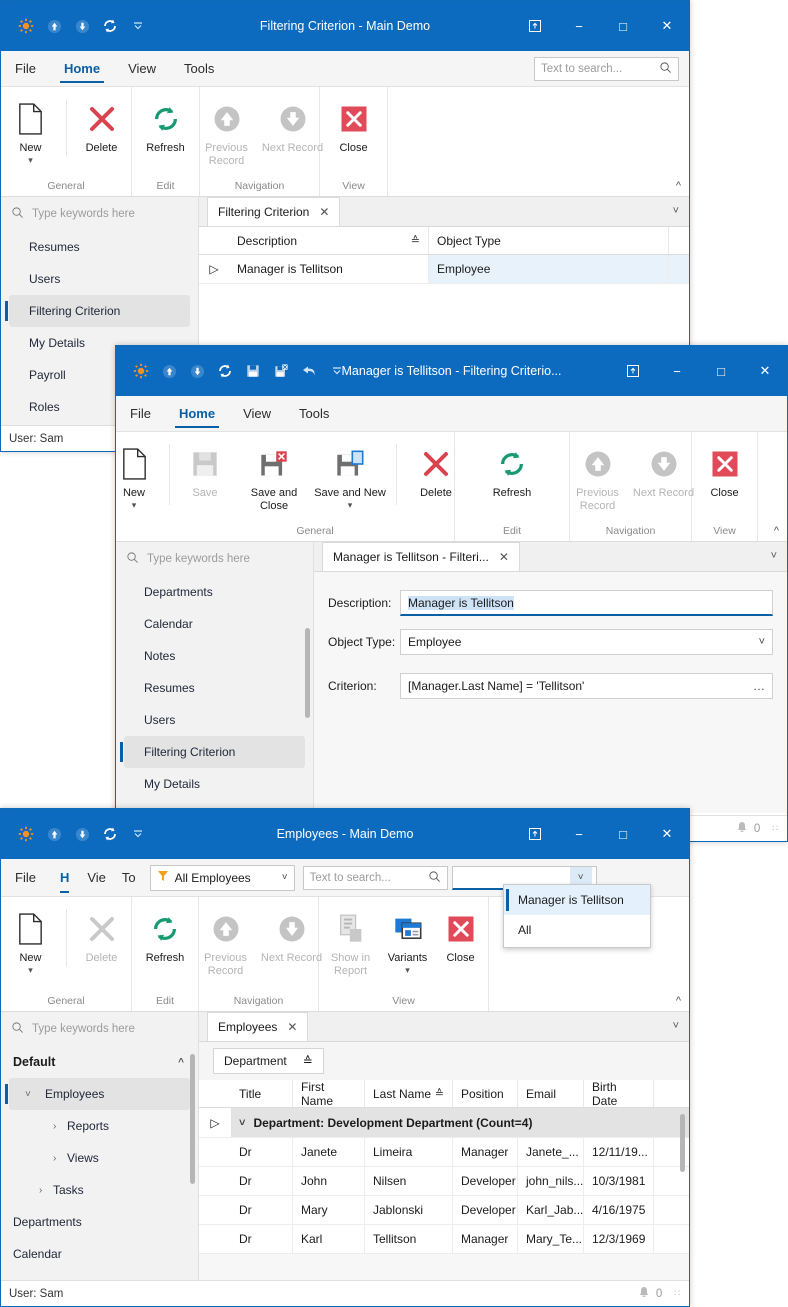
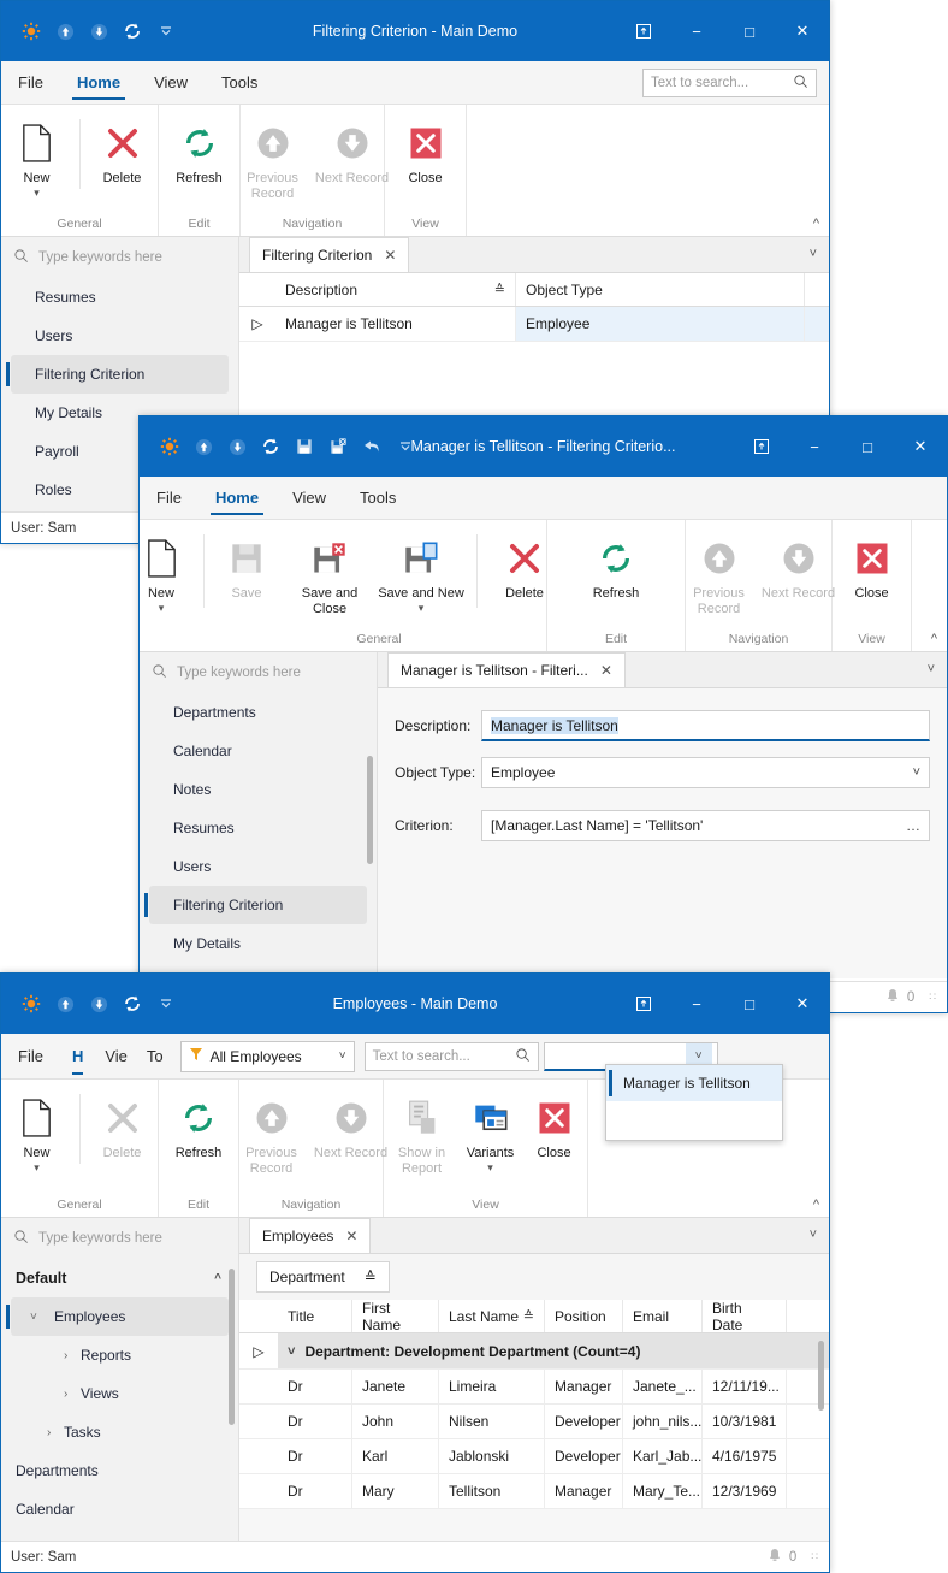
  Filtering Criterion - Main Demo
  −
  □
  ✕
  File
  Home
  View
  Tools
  Text to search...
  New
  ▾
  Delete
  General
  Refresh
  Edit
  Previous Record
  Next Record
  Navigation
  Close
  View
  ^
  Type keywords here
  Resumes
  Users
  Filtering Criterion
  My Details
  Payroll
  Roles
  Filtering Criterion
  ✕
  ˅
  Description
  ≙
  Object Type
  ▷
  Manager is Tellitson
  Employee
  User: Sam
  Manager is Tellitson - Filtering Criterio...
  −
  □
  ✕
  File
  Home
  View
  Tools
  New
  ▾
  Save
  Save and Close
  Save and New
  ▾
  Delete
  General
  Refresh
  Edit
  Previous Record
  Next Record
  Navigation
  Close
  View
  ^
  Type keywords here
  Departments
  Calendar
  Notes
  Resumes
  Users
  Filtering Criterion
  My Details
  Manager is Tellitson - Filteri...
  ✕
  ˅
  Description:
  Manager is Tellitson
  Object Type:
  Employee
  ˅
  Criterion:
  [Manager.Last Name] = 'Tellitson'
  …
  0
  ∷
  Employees - Main Demo
  −
  □
  ✕
  File
  H
  Vie
  To
  All Employees
  ˅
  Text to search...
  ˅
  New
  ▾
  Delete
  General
  Refresh
  Edit
  Previous Record
  Next Record
  Navigation
  Show in Report
  Variants
  ▾
  Close
  View
  ^
  Type keywords here
  Default
  ^
  ˅
  Employees
  ›
  Reports
  ›
  Views
  ›
  Tasks
  Departments
  Calendar
  Employees
  ✕
  ˅
  Department
  ≙
  Title
  First Name
  Last Name
  ≙
  Position
  Email
  Birth Date
  ▷
  ˅
  Department: Development Department (Count=4)
  Dr
  Janete
  Limeira
  Manager
  Janete_...
  12/11/19...
  Dr
  John
  Nilsen
  Developer
  john_nils...
  10/3/1981
  Dr
- Mary
+ Karl
  Jablonski
  Developer
  Karl_Jab...
  4/16/1975
  Dr
- Karl
+ Mary
  Tellitson
  Manager
  Mary_Te...
  12/3/1969
  User: Sam
  0
  ∷
  Manager is Tellitson
- All
